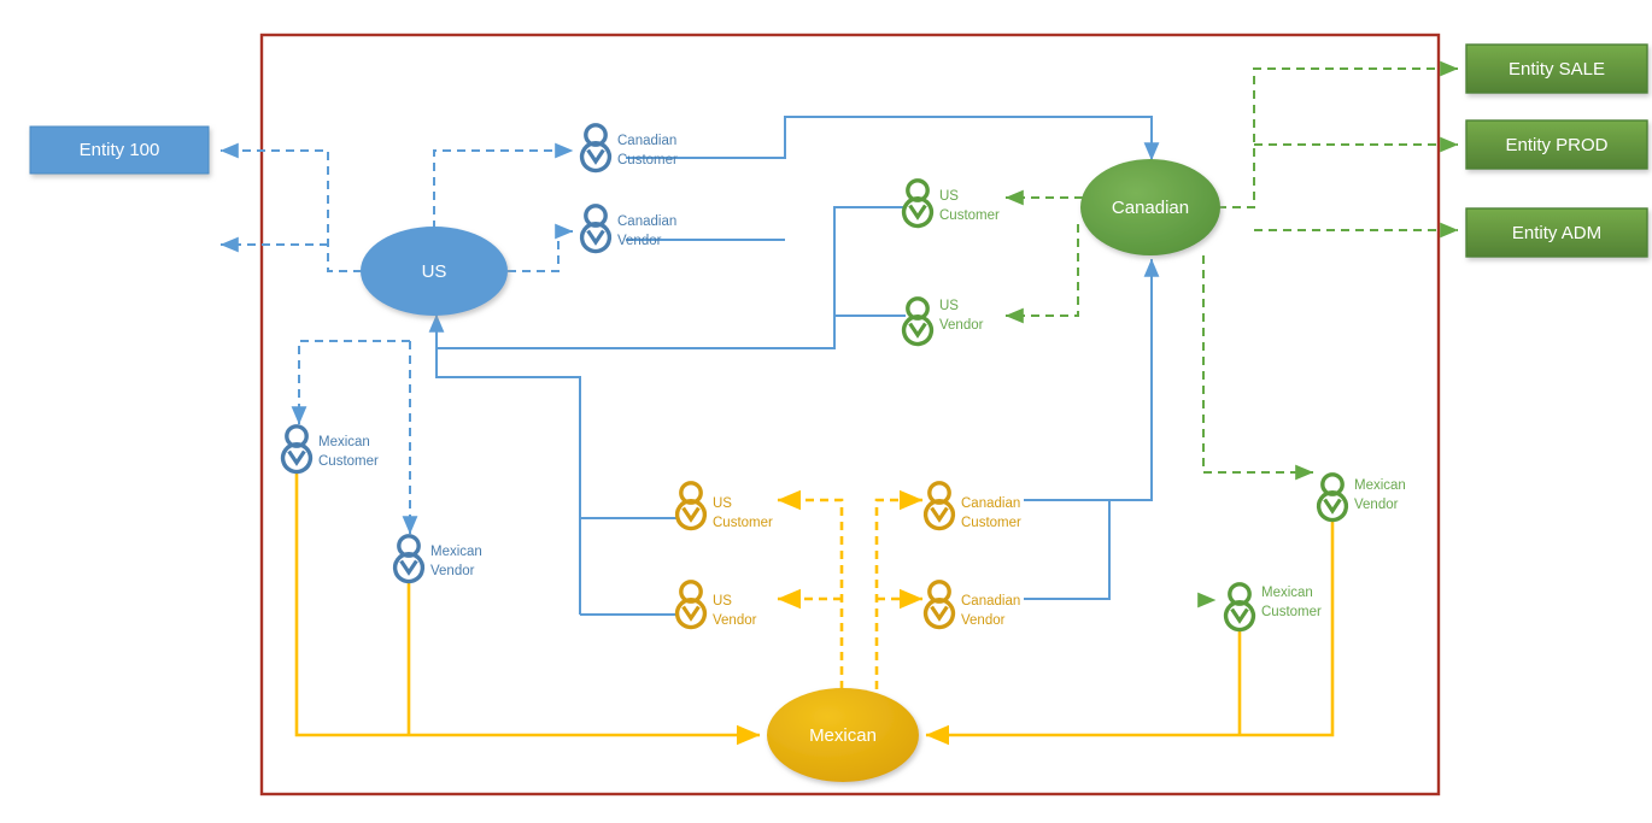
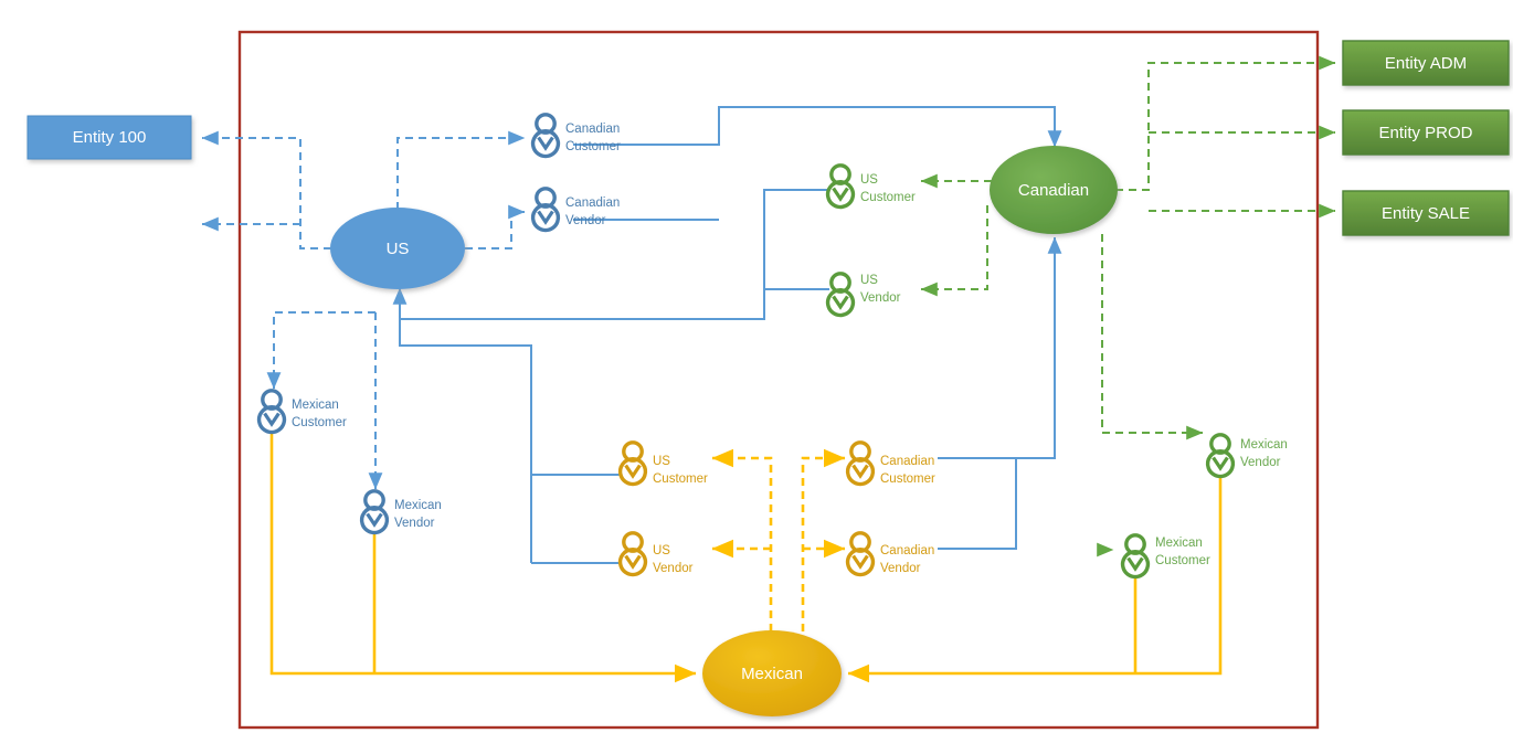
  Entity 100
- Entity SALE
+ Entity ADM
  Entity PROD
- Entity ADM
+ Entity SALE
  US
  Canadian
  Mexican
  Canadian
  Customer
  Canadian
  Vendor
  Mexican
  Customer
  Mexican
  Vendor
  US
  Customer
  US
  Vendor
  Mexican
  Vendor
  Mexican
  Customer
  US
  Customer
  US
  Vendor
  Canadian
  Customer
  Canadian
  Vendor
